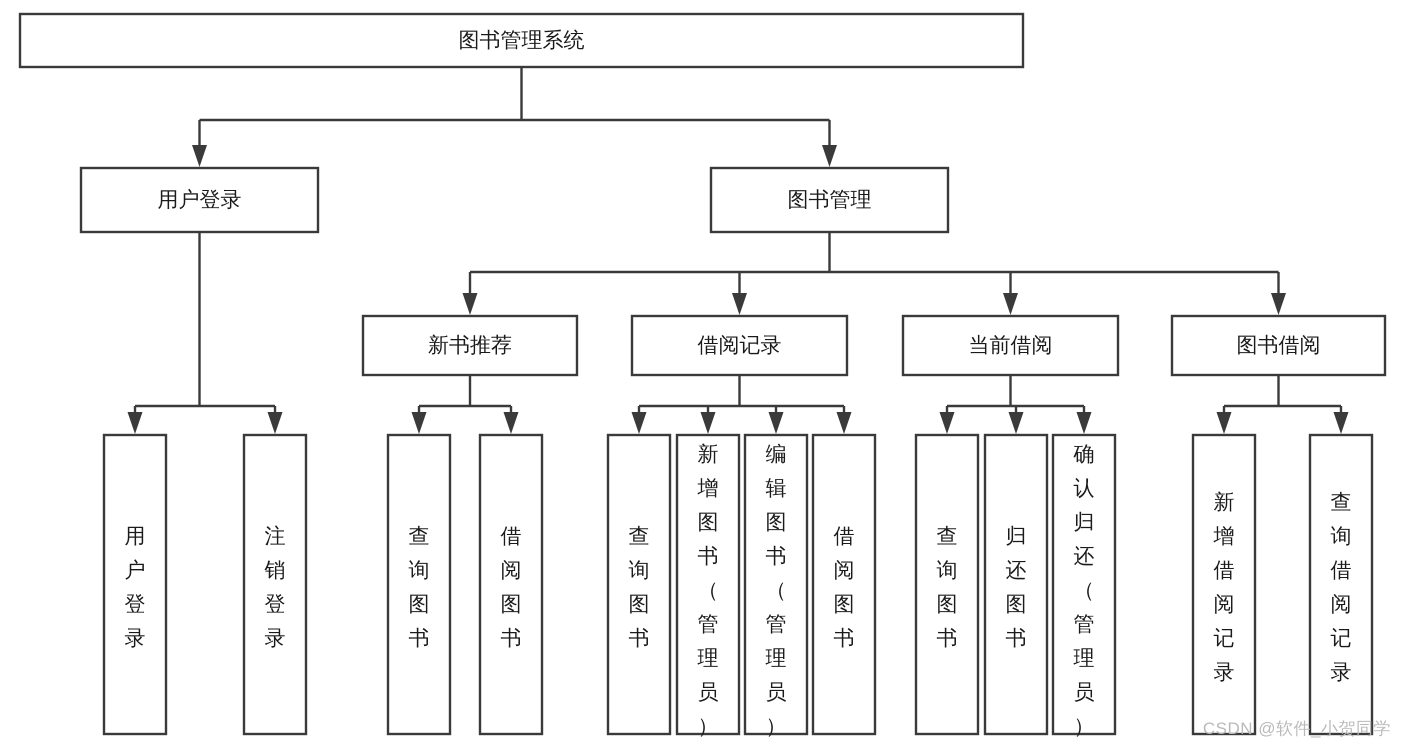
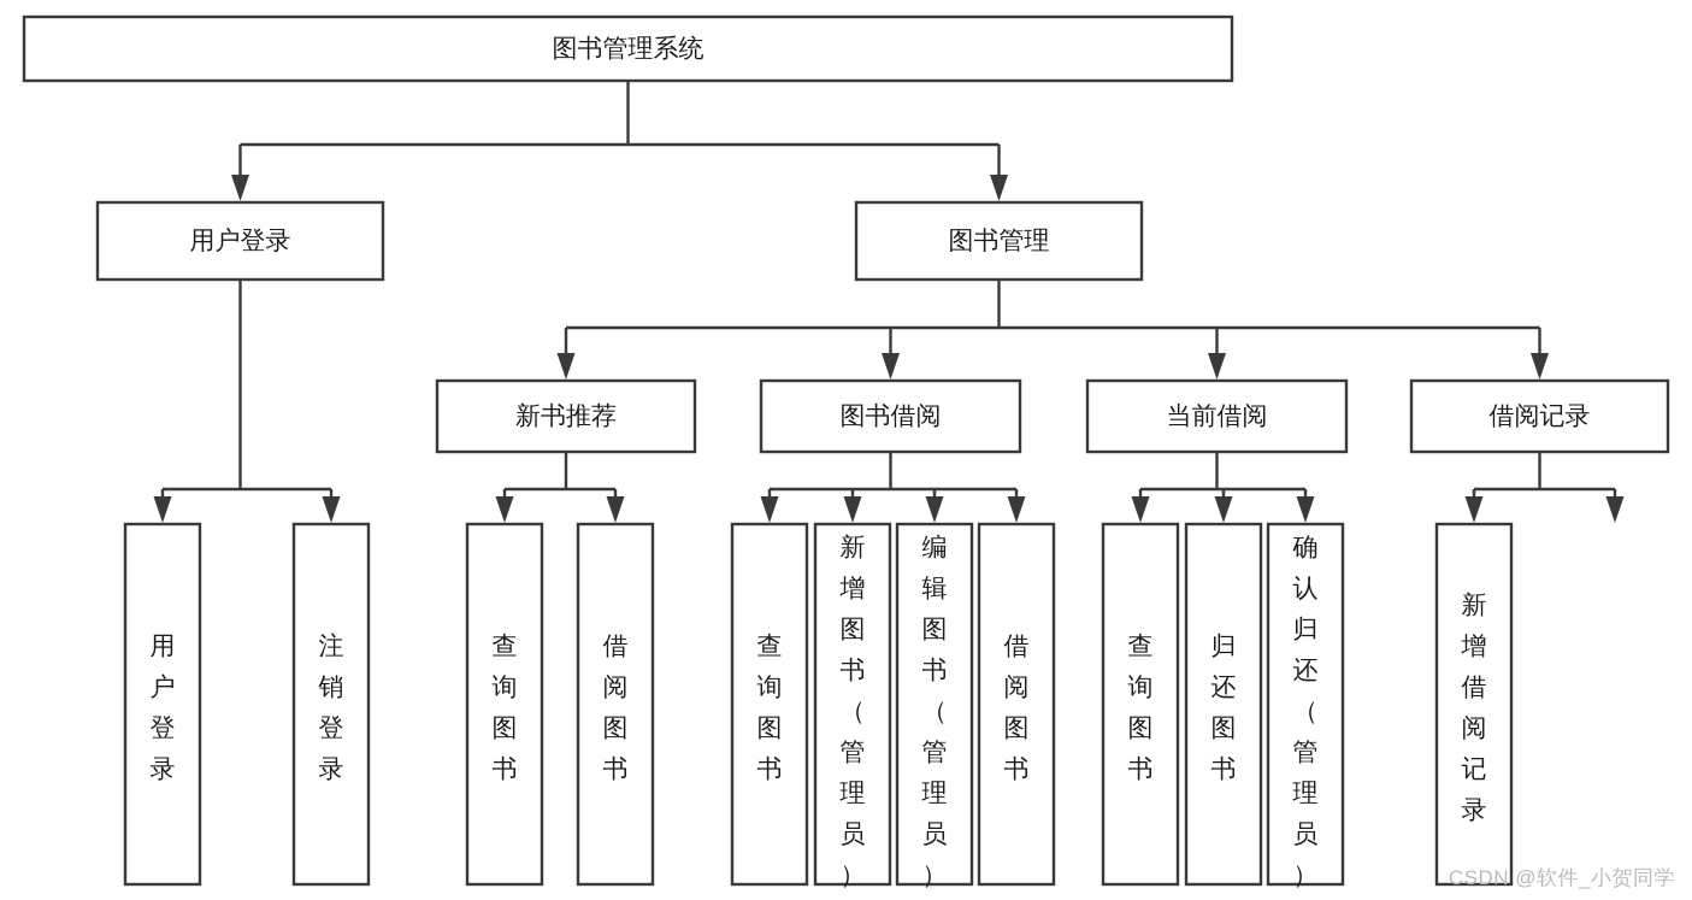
  图书管理系统
  用户登录
  图书管理
  新书推荐
- 借阅记录
+ 图书借阅
  当前借阅
- 图书借阅
+ 借阅记录
  用户登录
  注销登录
  查询图书
  借阅图书
  查询图书
  新增图书（管理员）
  编辑图书（管理员）
  借阅图书
  查询图书
  归还图书
  确认归还（管理员）
  新增借阅记录
- 查询借阅记录
  CSDN @软件_小贺同学
